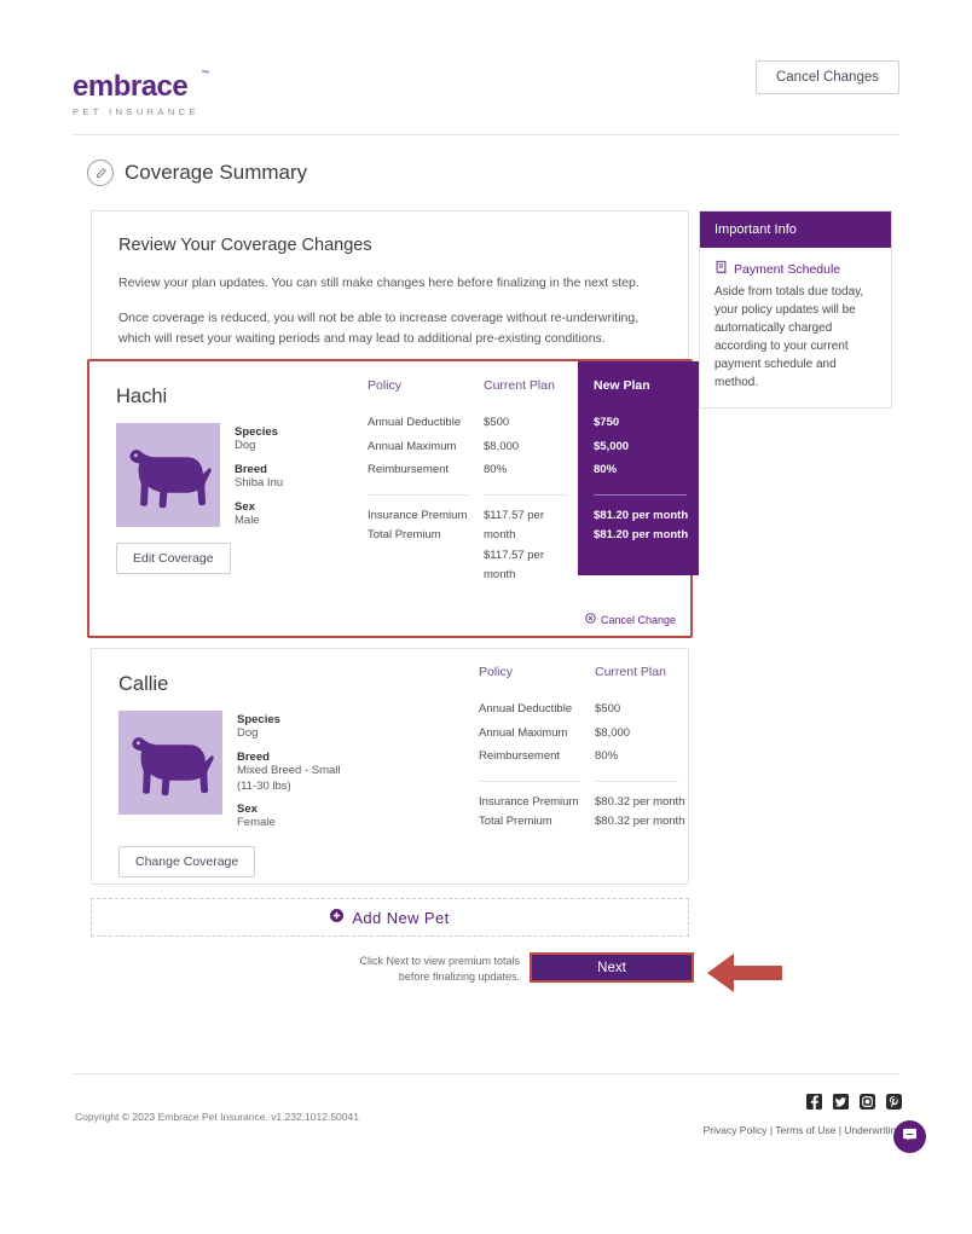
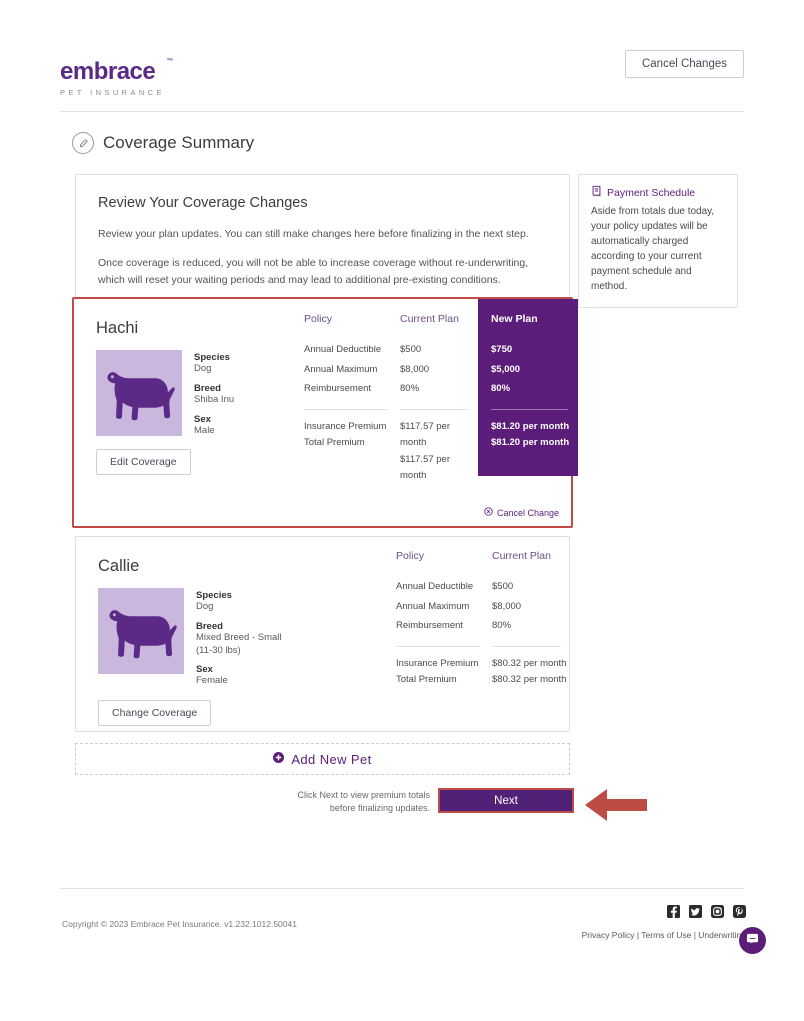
  embrace
  PET INSURANCE
  Cancel Changes
  Coverage Summary
  Review Your Coverage Changes
  Review your plan updates. You can still make changes here before finalizing in the next step.
  Once coverage is reduced, you will not be able to increase coverage without re-underwriting, which will reset your waiting periods and may lead to additional pre-existing conditions.
- Important Info
  Payment Schedule
  Aside from totals due today, your policy updates will be automatically charged according to your current payment schedule and method.
  Hachi
  Species
  Dog
  Breed
  Shiba Inu
  Sex
  Male
  Edit Coverage
  Policy
  Annual Deductible
  Annual Maximum
  Reimbursement
  Insurance Premium
  Total Premium
  Current Plan
  $500
  $8,000
  80%
  $117.57 per month
  $117.57 per month
  New Plan
  $750
  $5,000
  80%
  $81.20 per month
  $81.20 per month
  Cancel Change
  Callie
  Species
  Dog
  Breed
  Mixed Breed - Small (11-30 lbs)
  Sex
  Female
  Change Coverage
  Policy
  Annual Deductible
  Annual Maximum
  Reimbursement
  Insurance Premium
  Total Premium
  Current Plan
  $500
  $8,000
  80%
  $80.32 per month
  $80.32 per month
  Add New Pet
  Click Next to view premium totals before finalizing updates.
  Next
  Copyright © 2023 Embrace Pet Insurance. v1.232.1012.50041
  Privacy Policy | Terms of Use | Underwriti
